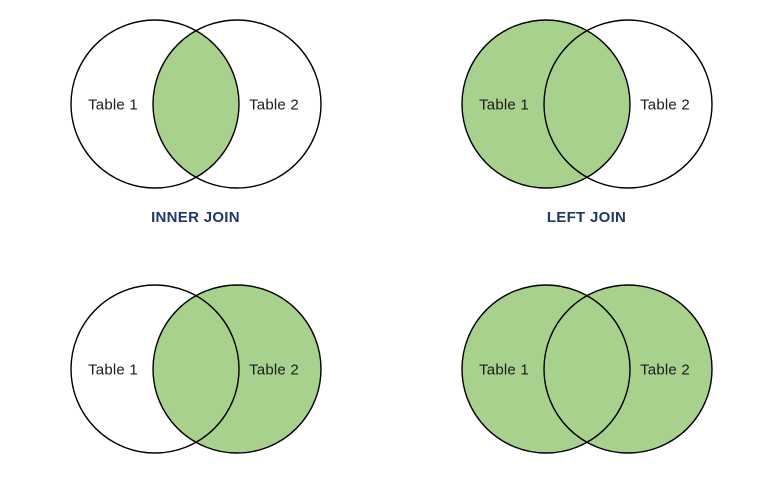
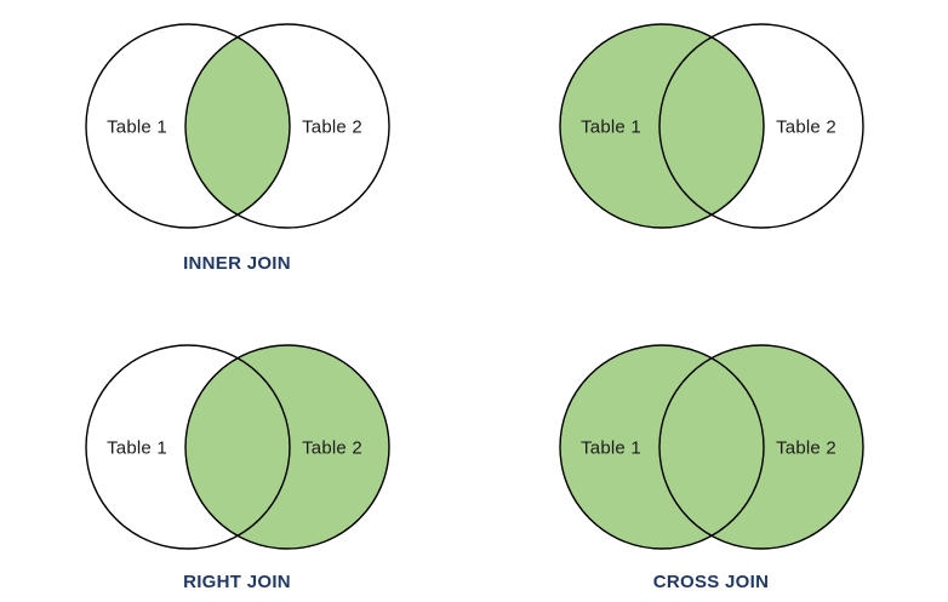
  Table 1
  Table 2
  INNER JOIN
  Table 1
  Table 2
- LEFT JOIN
  Table 1
  Table 2
+ RIGHT JOIN
  Table 1
  Table 2
+ CROSS JOIN
